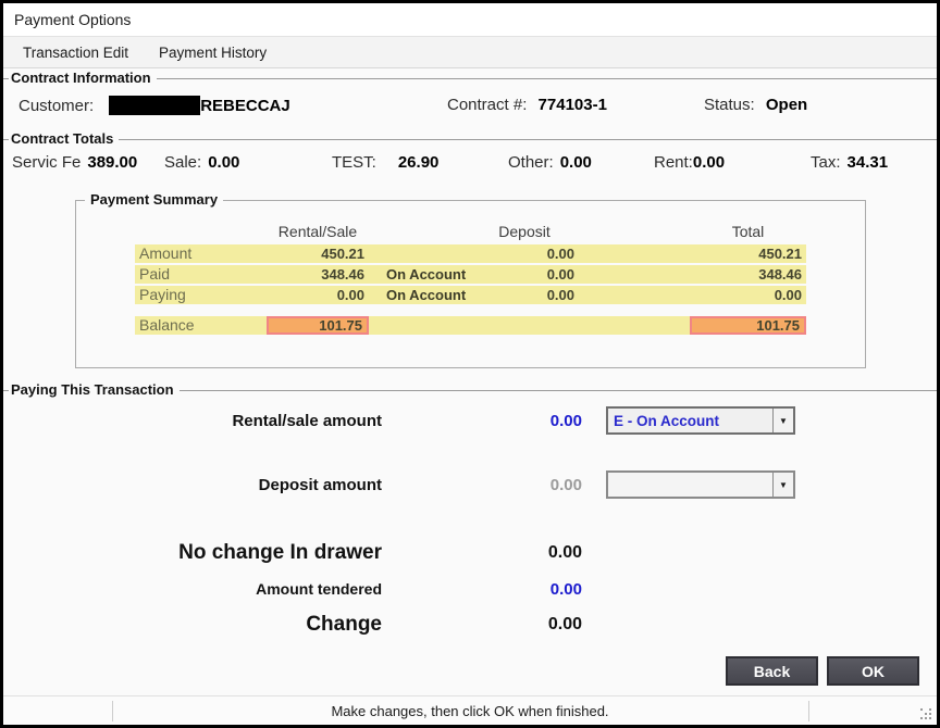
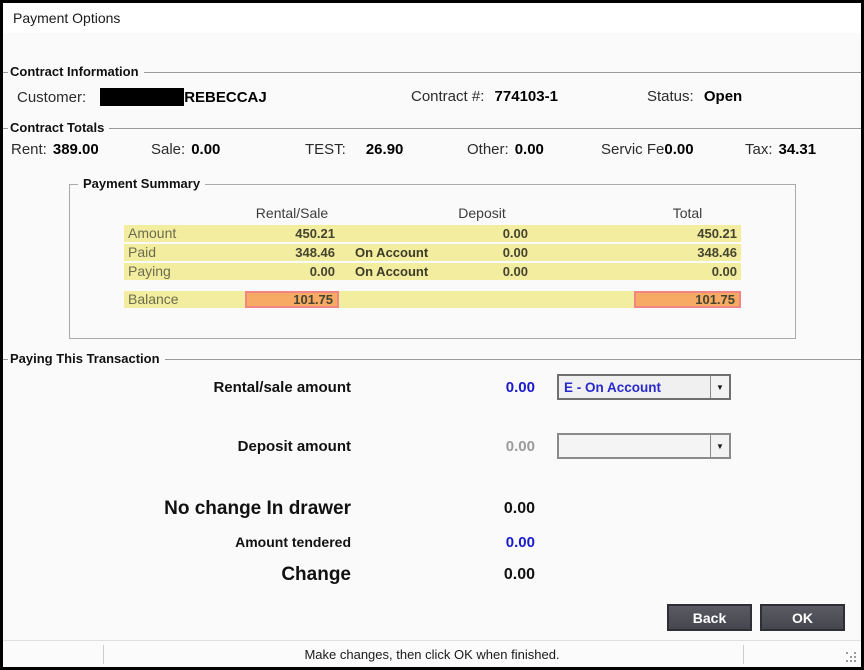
  Payment Options
- Transaction Edit
- Payment History
  Contract Information
  Customer:
  REBECCAJ
  Contract #: 774103-1
  Status: Open
  Contract Totals
- Servic Fe 389.00
+ Rent: 389.00
  Sale: 0.00
  TEST: 26.90
  Other: 0.00
- Rent:0.00
+ Servic Fe0.00
  Tax: 34.31
  Payment Summary
  Rental/Sale
  Deposit
  Total
  Amount
  450.21
  0.00
  450.21
  Paid
  348.46
  On Account
  0.00
  348.46
  Paying
  0.00
  On Account
  0.00
  0.00
  Balance
  101.75
  101.75
  Paying This Transaction
  Rental/sale amount
  0.00
  E - On Account
  ▼
  Deposit amount
  0.00
  ▼
  No change In drawer
  0.00
  Amount tendered
  0.00
  Change
  0.00
  Back
  OK
  Make changes, then click OK when finished.
